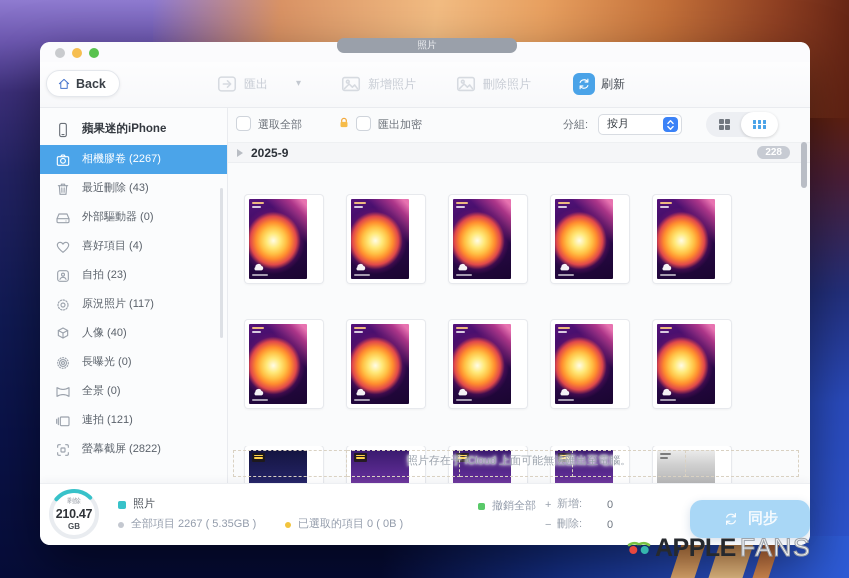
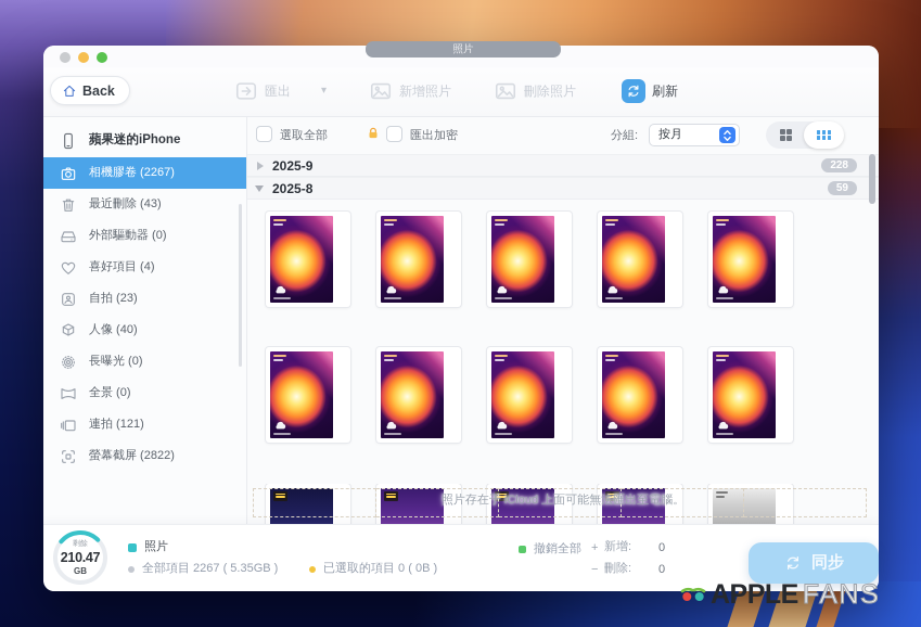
  照片
  Back
  匯出
  ▾
  新增照片
  刪除照片
  刷新
  蘋果迷的iPhone
  相機膠卷 (2267)
  最近刪除 (43)
  外部驅動器 (0)
  喜好項目 (4)
  自拍 (23)
- 原況照片 (117)
  人像 (40)
  長曝光 (0)
  全景 (0)
  連拍 (121)
  螢幕截屏 (2822)
  選取全部
  匯出加密
  分組:
  按月
  2025-9
  228
+ 2025-8
+ 59
  照片存在于 iCloud 上面可能無法匯出至電腦。
  210.47
  GB
  照片
  全部項目 2267 ( 5.35GB )
  已選取的項目 0 ( 0B )
  撤銷全部
  +
  新增:
  0
  −
  刪除:
  0
  同步
  APPLE
  FANS
